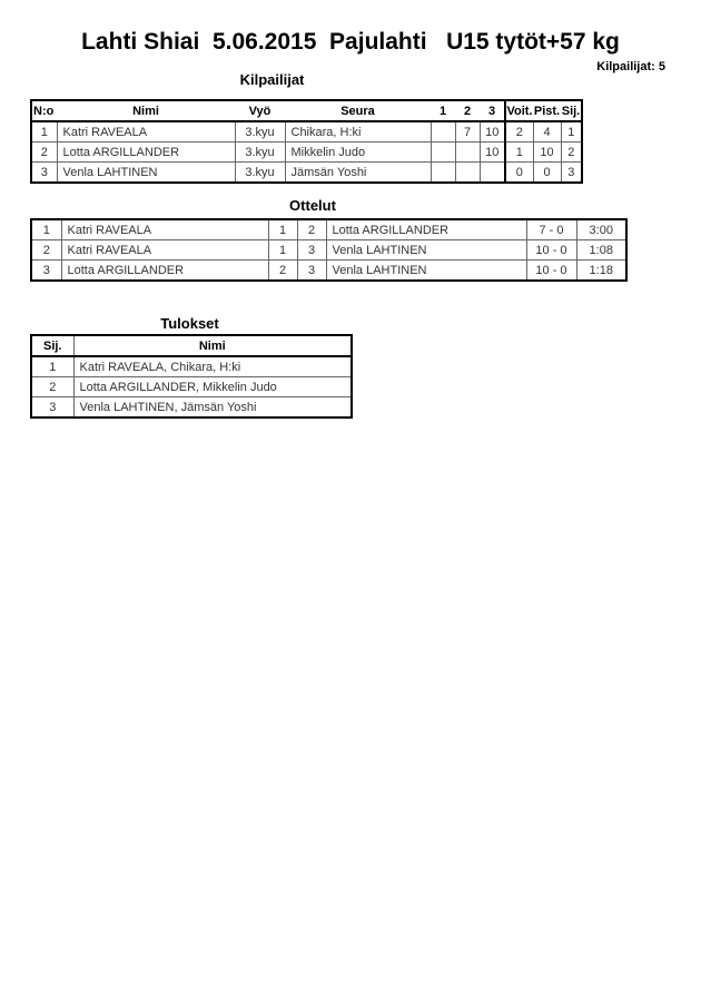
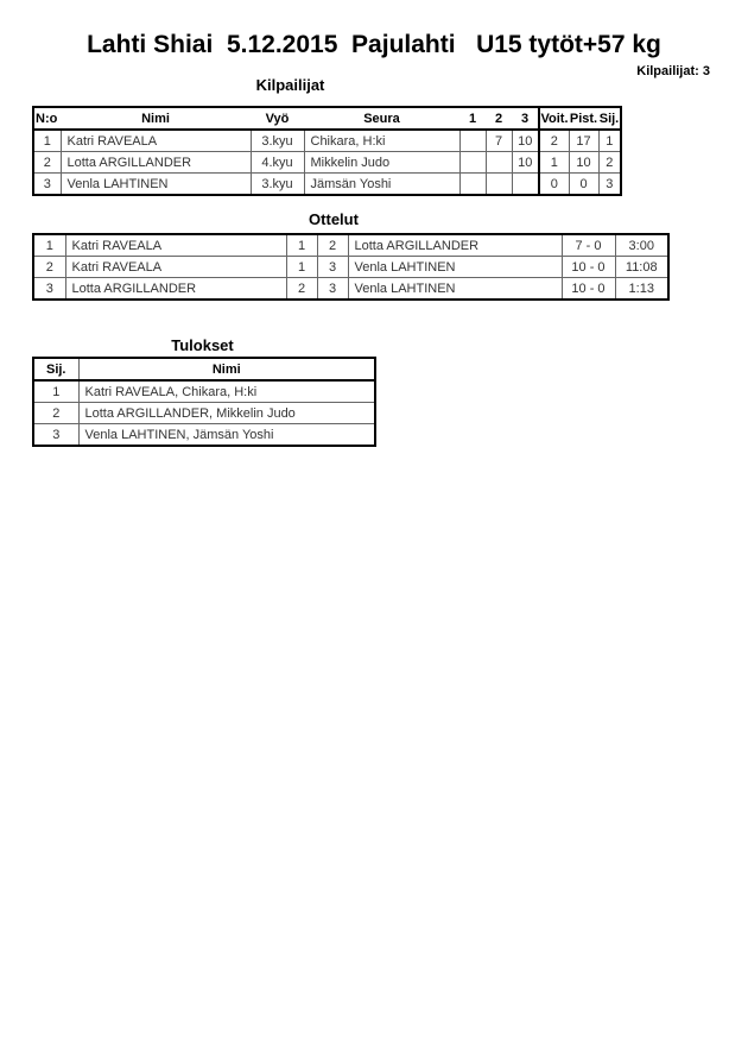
- Lahti Shiai 5.06.2015 Pajulahti U15 tytöt+57 kg
+ Lahti Shiai 5.12.2015 Pajulahti U15 tytöt+57 kg
- Kilpailijat: 5
+ Kilpailijat: 3
  Kilpailijat
  N:o	Nimi	Vyö	Seura	1	2	3	Voit.	Pist.	Sij.
- 1	Katri RAVEALA	3.kyu	Chikara, H:ki		7	10	2	4	1
+ 1	Katri RAVEALA	3.kyu	Chikara, H:ki		7	10	2	17	1
- 2	Lotta ARGILLANDER	3.kyu	Mikkelin Judo			10	1	10	2
+ 2	Lotta ARGILLANDER	4.kyu	Mikkelin Judo			10	1	10	2
  3	Venla LAHTINEN	3.kyu	Jämsän Yoshi				0	0	3
  Ottelut
  1	Katri RAVEALA	1	2	Lotta ARGILLANDER	7 - 0	3:00
- 2	Katri RAVEALA	1	3	Venla LAHTINEN	10 - 0	1:08
+ 2	Katri RAVEALA	1	3	Venla LAHTINEN	10 - 0	11:08
- 3	Lotta ARGILLANDER	2	3	Venla LAHTINEN	10 - 0	1:18
+ 3	Lotta ARGILLANDER	2	3	Venla LAHTINEN	10 - 0	1:13
  Tulokset
  Sij.	Nimi
  1	Katri RAVEALA, Chikara, H:ki
  2	Lotta ARGILLANDER, Mikkelin Judo
  3	Venla LAHTINEN, Jämsän Yoshi
